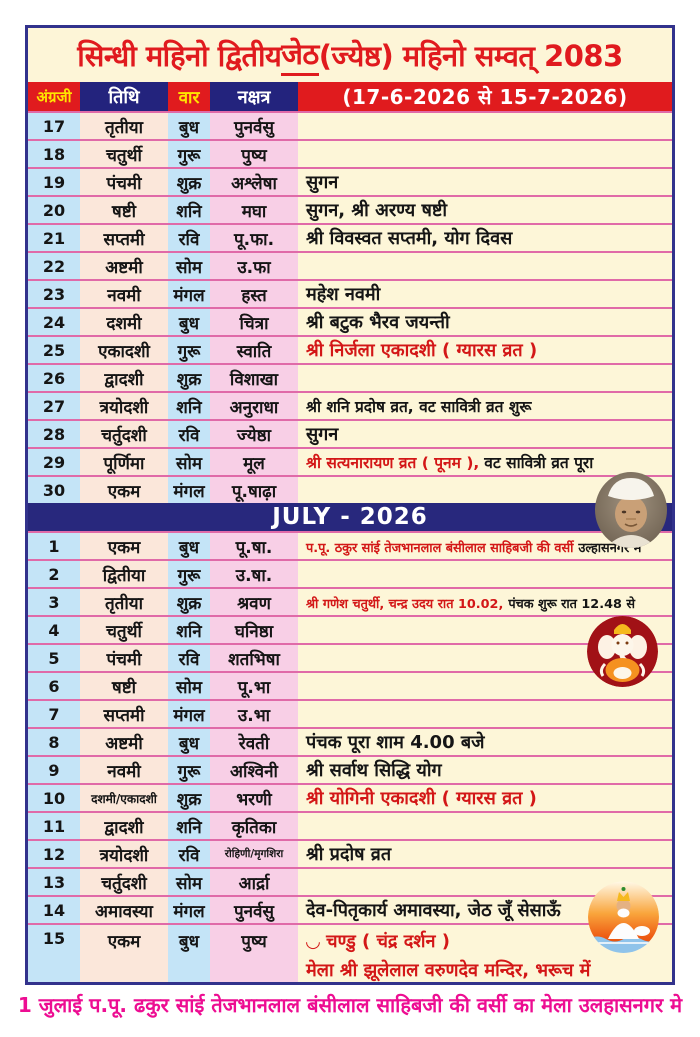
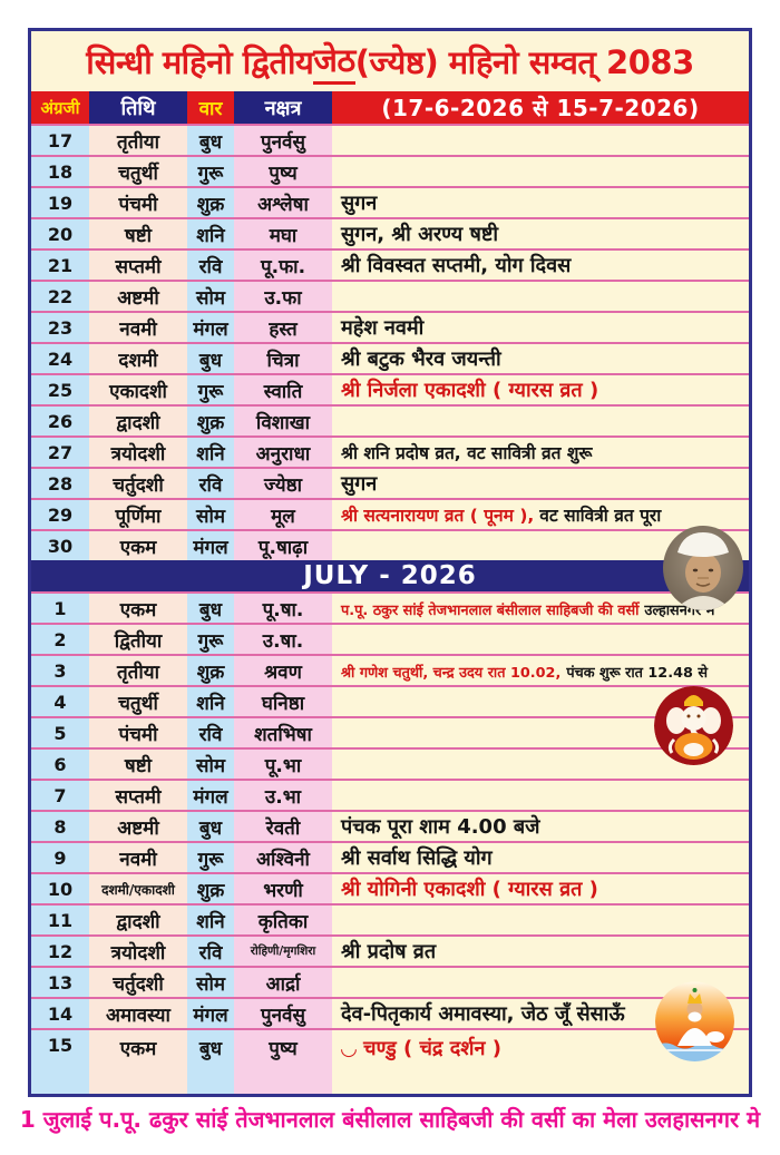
  सिन्धी महिनो द्वितीय
  जेठ
  (ज्येष्ठ) महिनो सम्वत् 2083
  अंग्रजी
  तिथि
  वार
  नक्षत्र
  (17-6-2026 से 15-7-2026)
  17
  तृतीया
  बुध
  पुनर्वसु
  18
  चतुर्थी
  गुरू
  पुष्य
  19
  पंचमी
  शुक्र
  अश्लेषा
  सुगन
  20
  षष्टी
  शनि
  मघा
  सुगन, श्री अरण्य षष्टी
  21
  सप्तमी
  रवि
  पू.फा.
  श्री विवस्वत सप्तमी, योग दिवस
  22
  अष्टमी
  सोम
  उ.फा
  23
  नवमी
  मंगल
  हस्त
  महेश नवमी
  24
  दशमी
  बुध
  चित्रा
  श्री बटुक भैरव जयन्ती
  25
  एकादशी
  गुरू
  स्वाति
  श्री निर्जला एकादशी ( ग्यारस व्रत )
  26
  द्वादशी
  शुक्र
  विशाखा
  27
  त्रयोदशी
  शनि
  अनुराधा
  श्री शनि प्रदोष व्रत, वट सावित्री व्रत शुरू
  28
  चर्तुदशी
  रवि
  ज्येष्ठा
  सुगन
  29
  पूर्णिमा
  सोम
  मूल
  श्री सत्यनारायण व्रत ( पूनम ), वट सावित्री व्रत पूरा
  30
  एकम
  मंगल
  पू.षाढ़ा
  JULY - 2026
  1
  एकम
  बुध
  पू.षा.
  प.पू. ठकुर सांई तेजभानलाल बंसीलाल साहिबजी की वर्सी उल्हासनगर मे
  2
  द्वितीया
  गुरू
  उ.षा.
  3
  तृतीया
  शुक्र
  श्रवण
  श्री गणेश चतुर्थी, चन्द्र उदय रात 10.02, पंचक शुरू रात 12.48 से
  4
  चतुर्थी
  शनि
  घनिष्ठा
  5
  पंचमी
  रवि
  शतभिषा
  6
  षष्टी
  सोम
  पू.भा
  7
  सप्तमी
  मंगल
  उ.भा
  8
  अष्टमी
  बुध
  रेवती
  पंचक पूरा शाम 4.00 बजे
  9
  नवमी
  गुरू
  अश्विनी
  श्री सर्वाथ सिद्धि योग
  10
  दशमी/एकादशी
  शुक्र
  भरणी
  श्री योगिनी एकादशी ( ग्यारस व्रत )
  11
  द्वादशी
  शनि
  कृतिका
  12
  त्रयोदशी
  रवि
  रोहिणी/मृगशिरा
  श्री प्रदोष व्रत
  13
  चर्तुदशी
  सोम
  आर्द्रा
  14
  अमावस्या
  मंगल
  पुनर्वसु
  देव-पितृकार्य अमावस्या, जेठ जूँ सेसाऊँ
  15
  एकम
  बुध
  पुष्य
  ◡ चण्डु ( चंद्र दर्शन )
- मेला श्री झूलेलाल वरुणदेव मन्दिर, भरूच में
  1 जुलाई प.पू. ढकुर सांई तेजभानलाल बंसीलाल साहिबजी की वर्सी का मेला उलहासनगर मे
